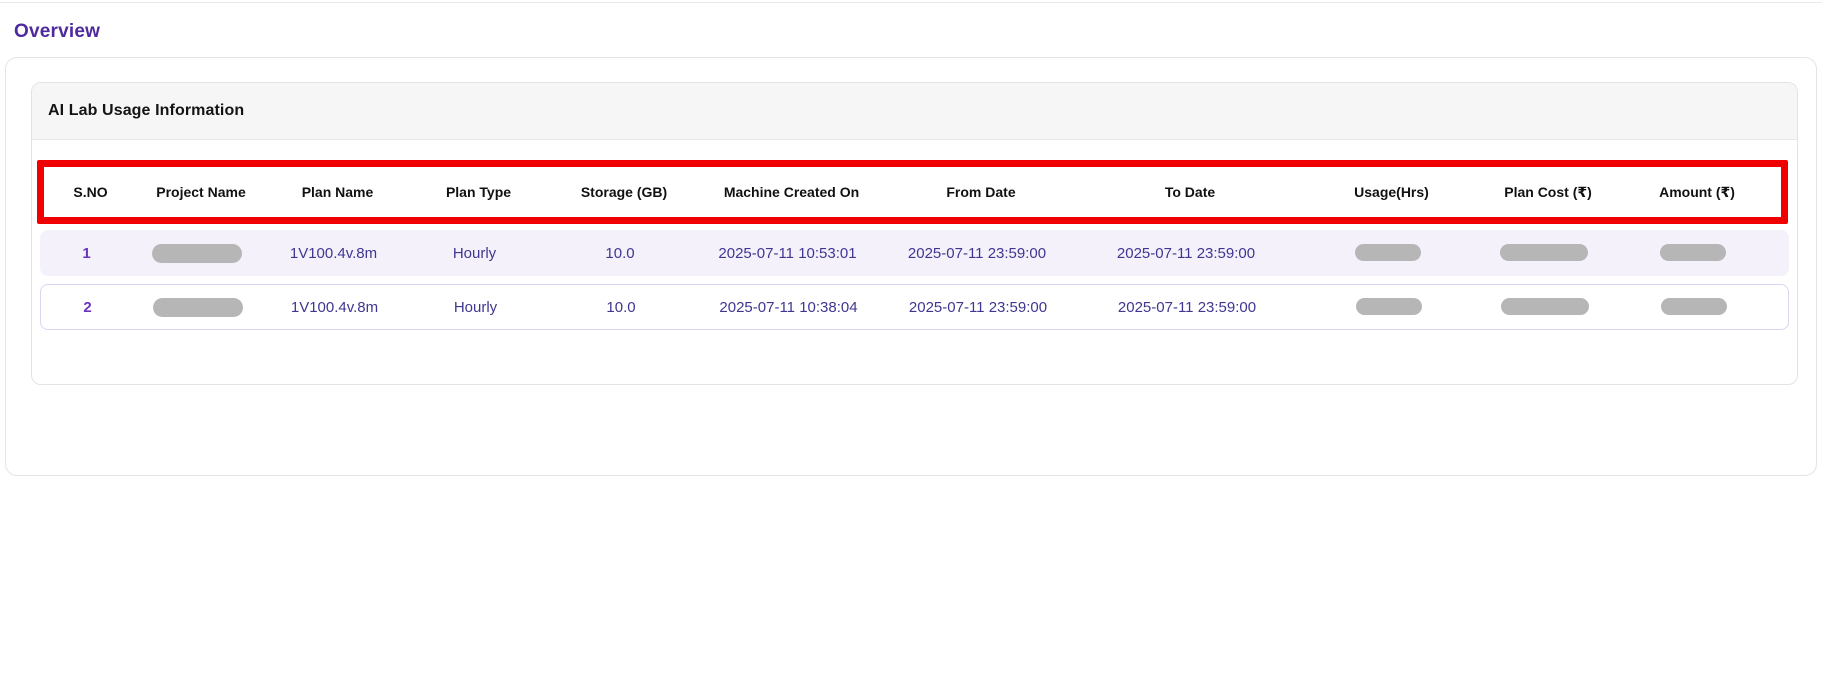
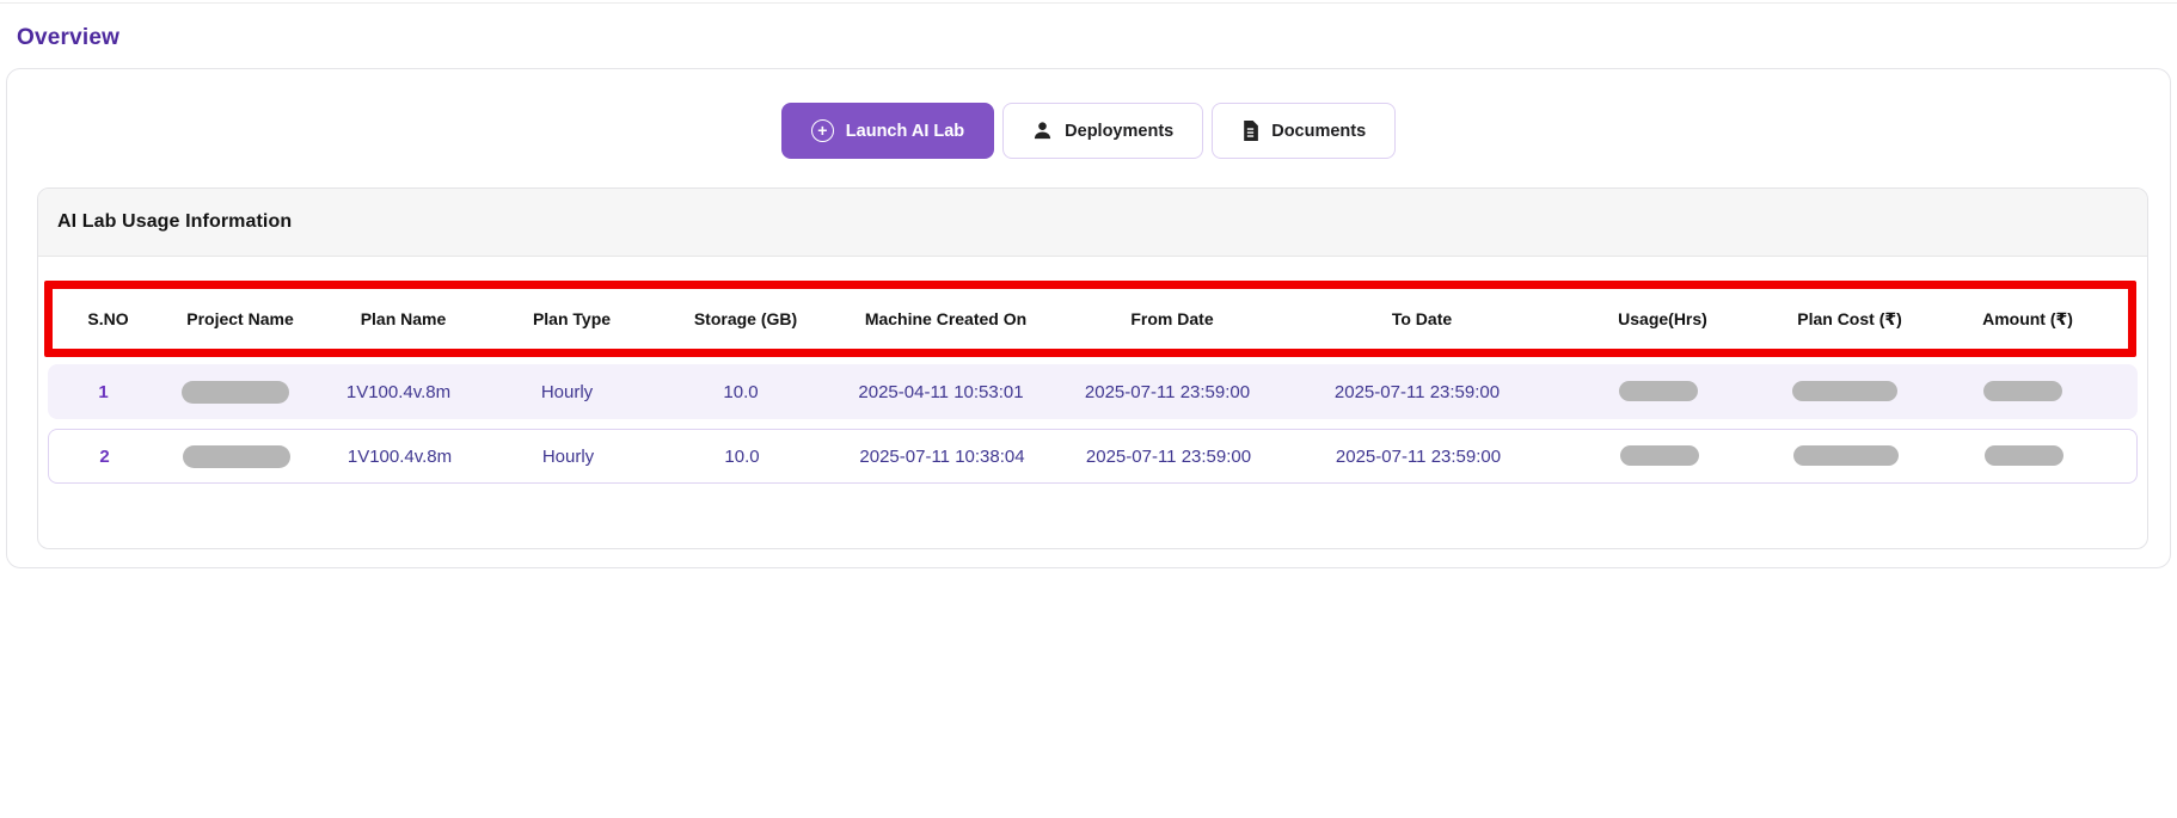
  Overview
+ +
+ Launch AI Lab
+ Deployments
+ Documents
  AI Lab Usage Information
  S.NO
  Project Name
  Plan Name
  Plan Type
  Storage (GB)
  Machine Created On
  From Date
  To Date
  Usage(Hrs)
  Plan Cost (₹)
  Amount (₹)
  1
  1V100.4v.8m
  Hourly
  10.0
- 2025-07-11 10:53:01
+ 2025-04-11 10:53:01
  2025-07-11 23:59:00
  2025-07-11 23:59:00
  2
  1V100.4v.8m
  Hourly
  10.0
  2025-07-11 10:38:04
  2025-07-11 23:59:00
  2025-07-11 23:59:00
